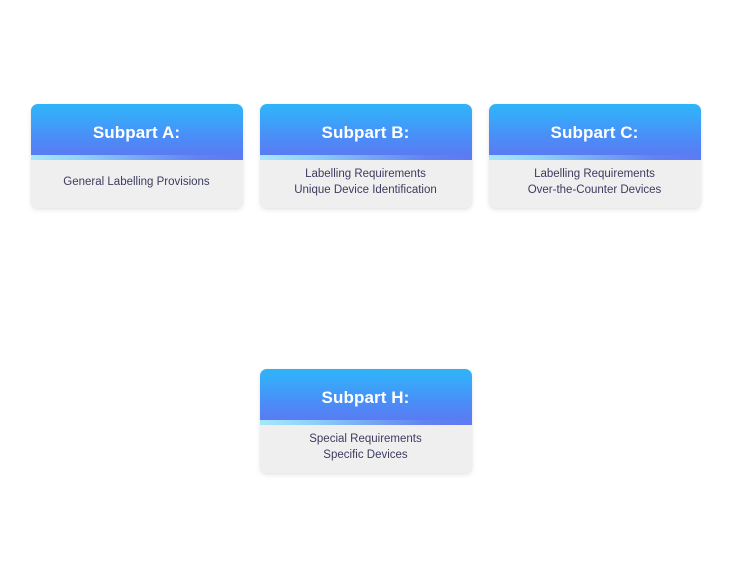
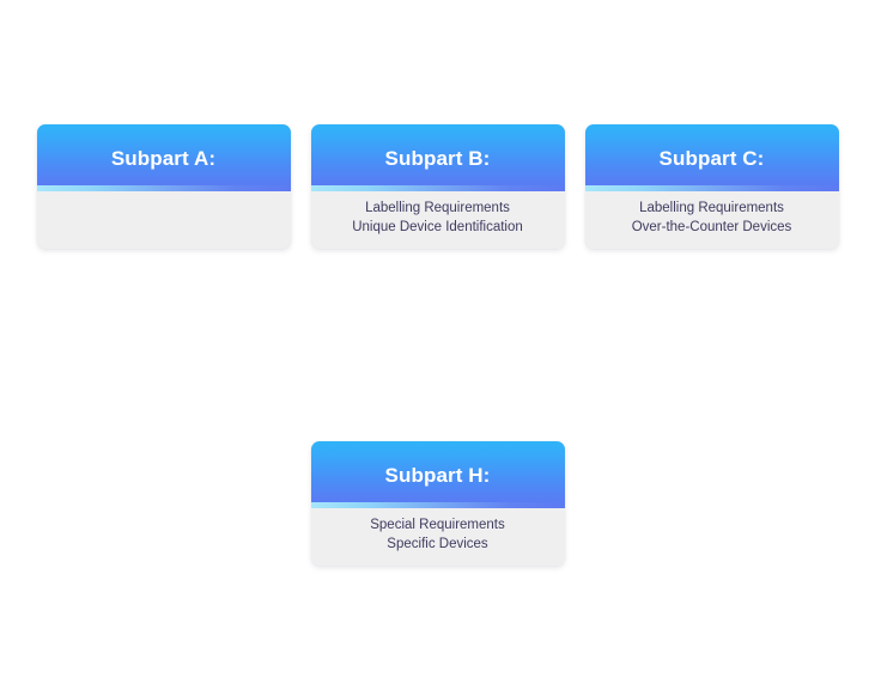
  Subpart A:
- General Labelling Provisions
  Subpart B:
  Labelling Requirements
  Unique Device Identification
  Subpart C:
  Labelling Requirements
  Over-the-Counter Devices
  Subpart H:
  Special Requirements
  Specific Devices
